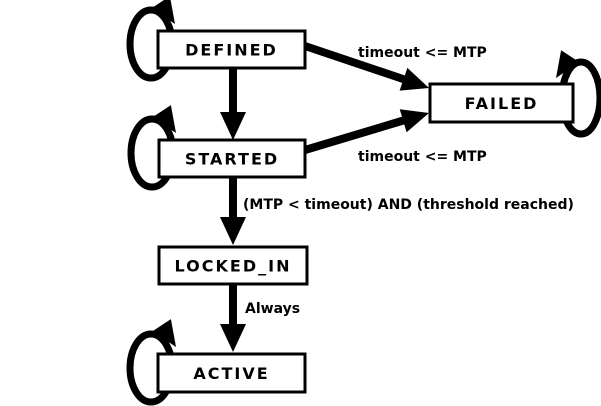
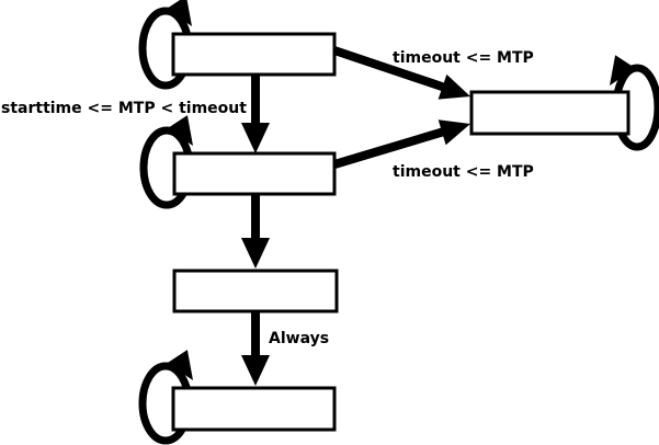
- DEFINED
- FAILED
- STARTED
- LOCKED_IN
- ACTIVE
  timeout <= MTP
+ starttime <= MTP < timeout
  timeout <= MTP
- (MTP < timeout) AND (threshold reached)
  Always
